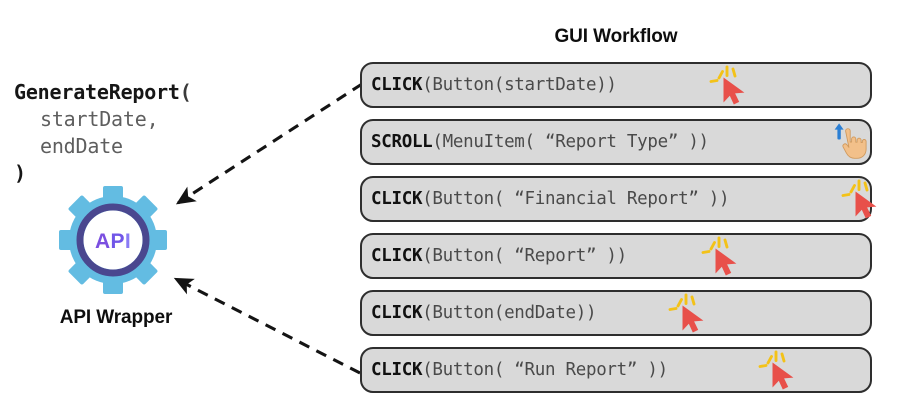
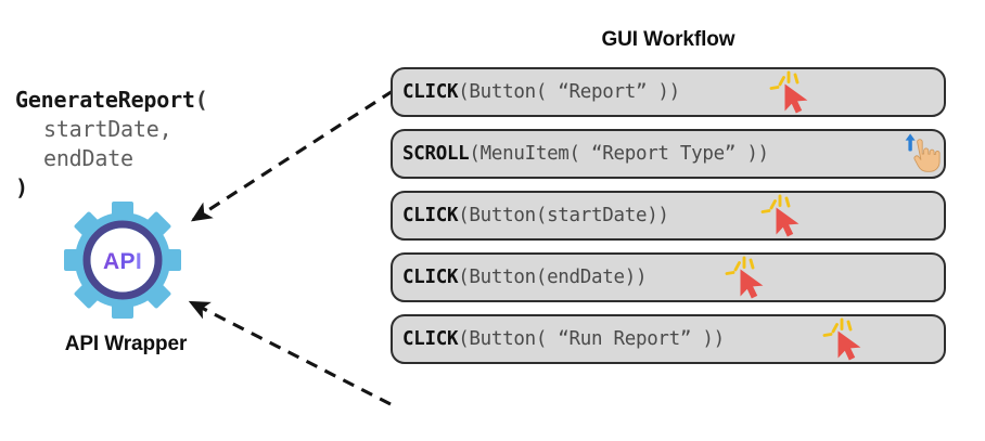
  GenerateReport(
  startDate,
  endDate
  )
  API
  API Wrapper
  GUI Workflow
- CLICK(Button(startDate))
+ CLICK(Button( “Report” ))
  SCROLL(MenuItem( “Report Type” ))
- CLICK(Button( “Financial Report” ))
- CLICK(Button( “Report” ))
+ CLICK(Button(startDate))
  CLICK(Button(endDate))
  CLICK(Button( “Run Report” ))
